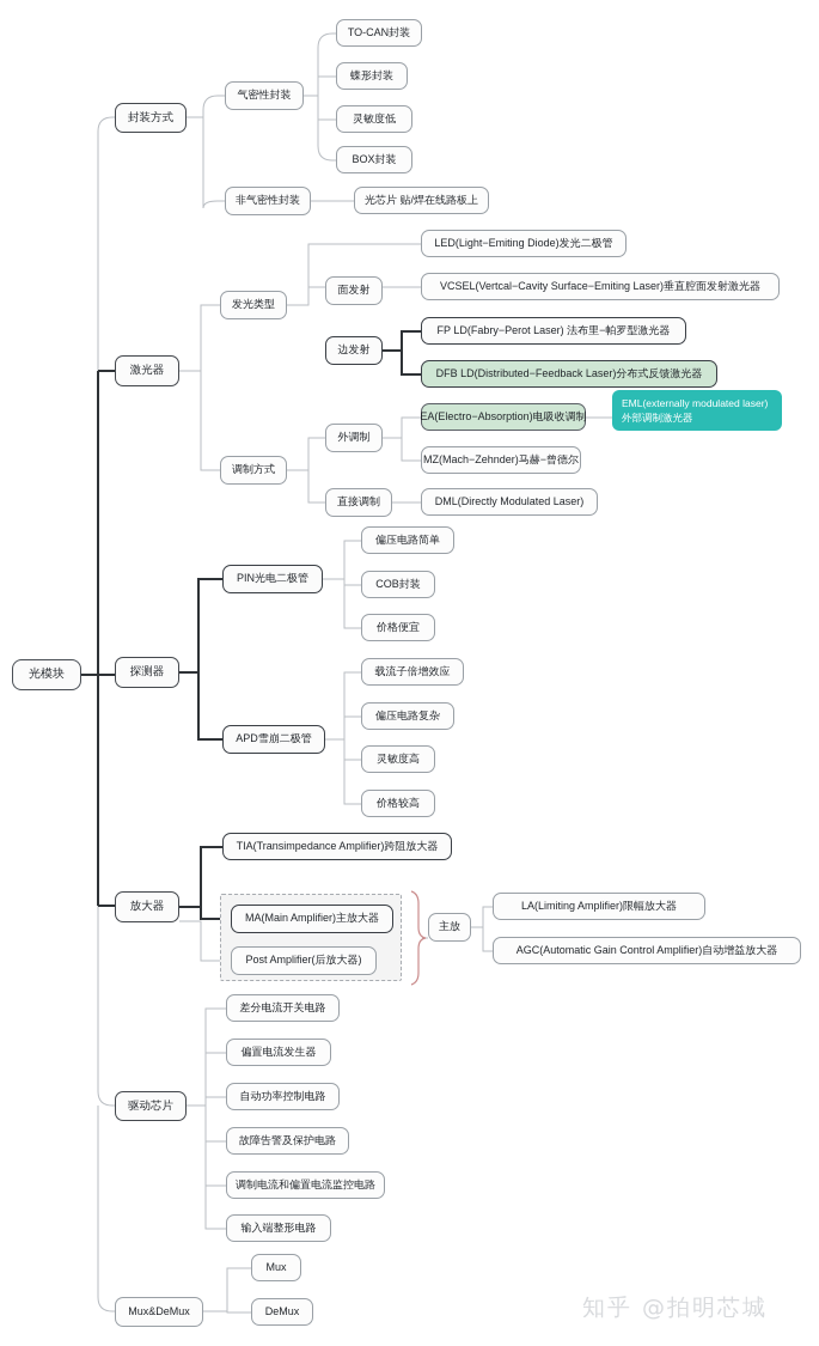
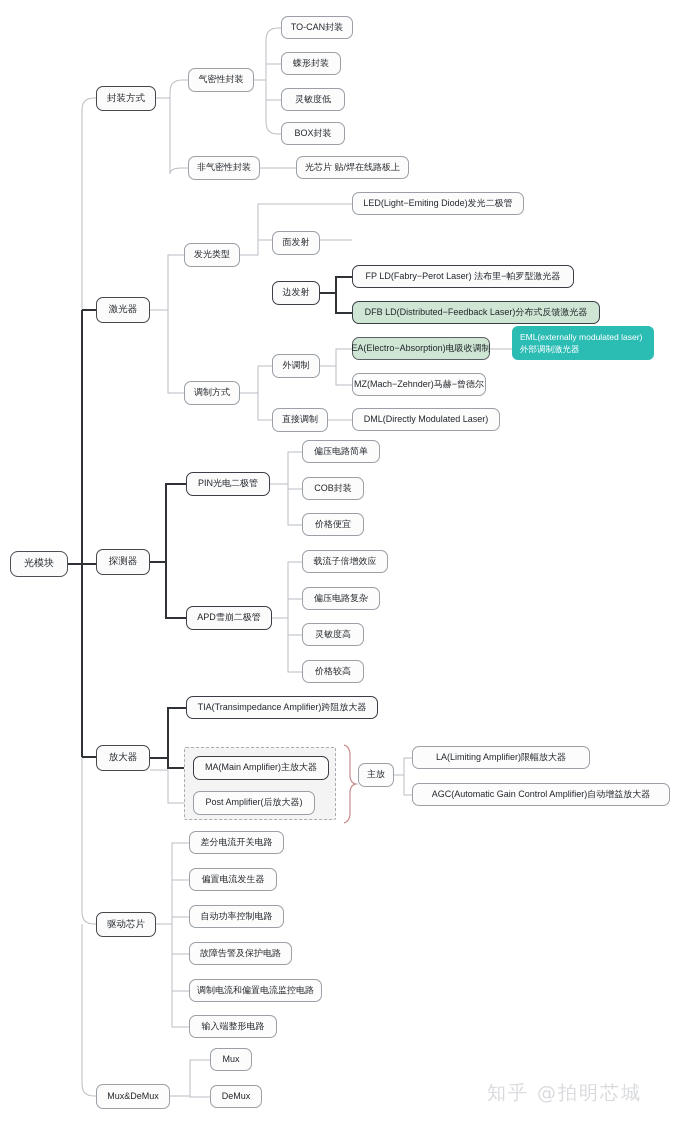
  光模块
  封装方式
  气密性封装
  TO-CAN封装
  蝶形封装
  灵敏度低
  BOX封装
  非气密性封装
  光芯片 贴/焊在线路板上
  激光器
  发光类型
  面发射
  LED(Light−Emiting Diode)发光二极管
- VCSEL(Vertcal−Cavity Surface−Emiting Laser)垂直腔面发射激光器
  边发射
  FP LD(Fabry−Perot Laser) 法布里−帕罗型激光器
  DFB LD(Distributed−Feedback Laser)分布式反馈激光器
  调制方式
  外调制
  EA(Electro−Absorption)电吸收调制
  MZ(Mach−Zehnder)马赫−曾德尔
  直接调制
  DML(Directly Modulated Laser)
  EML(externally modulated laser)
  外部调制激光器
  探测器
  PIN光电二极管
  偏压电路简单
  COB封装
  价格便宜
  APD雪崩二极管
  载流子倍增效应
  偏压电路复杂
  灵敏度高
  价格较高
  放大器
  TIA(Transimpedance Amplifier)跨阻放大器
  MA(Main Amplifier)主放大器
  Post Amplifier(后放大器)
  主放
  LA(Limiting Amplifier)限幅放大器
  AGC(Automatic Gain Control Amplifier)自动增益放大器
  驱动芯片
  差分电流开关电路
  偏置电流发生器
  自动功率控制电路
  故障告警及保护电路
  调制电流和偏置电流监控电路
  输入端整形电路
  Mux&DeMux
  Mux
  DeMux
  知乎 @拍明芯城
